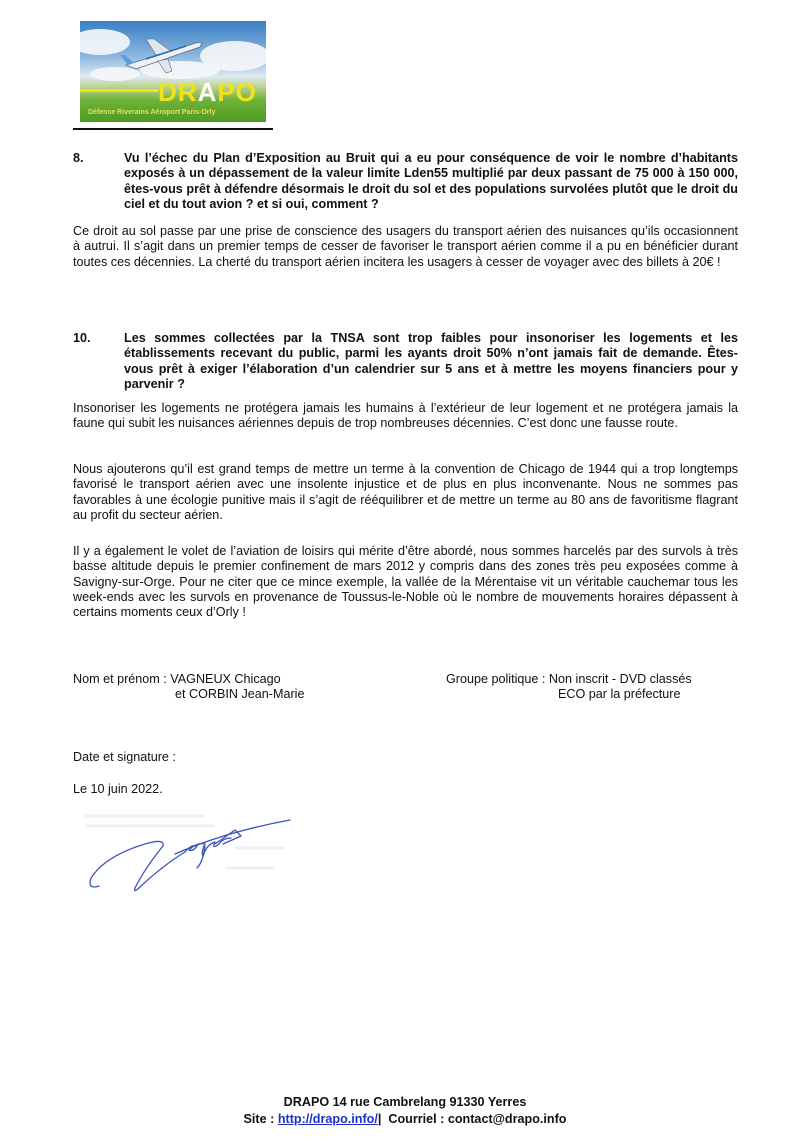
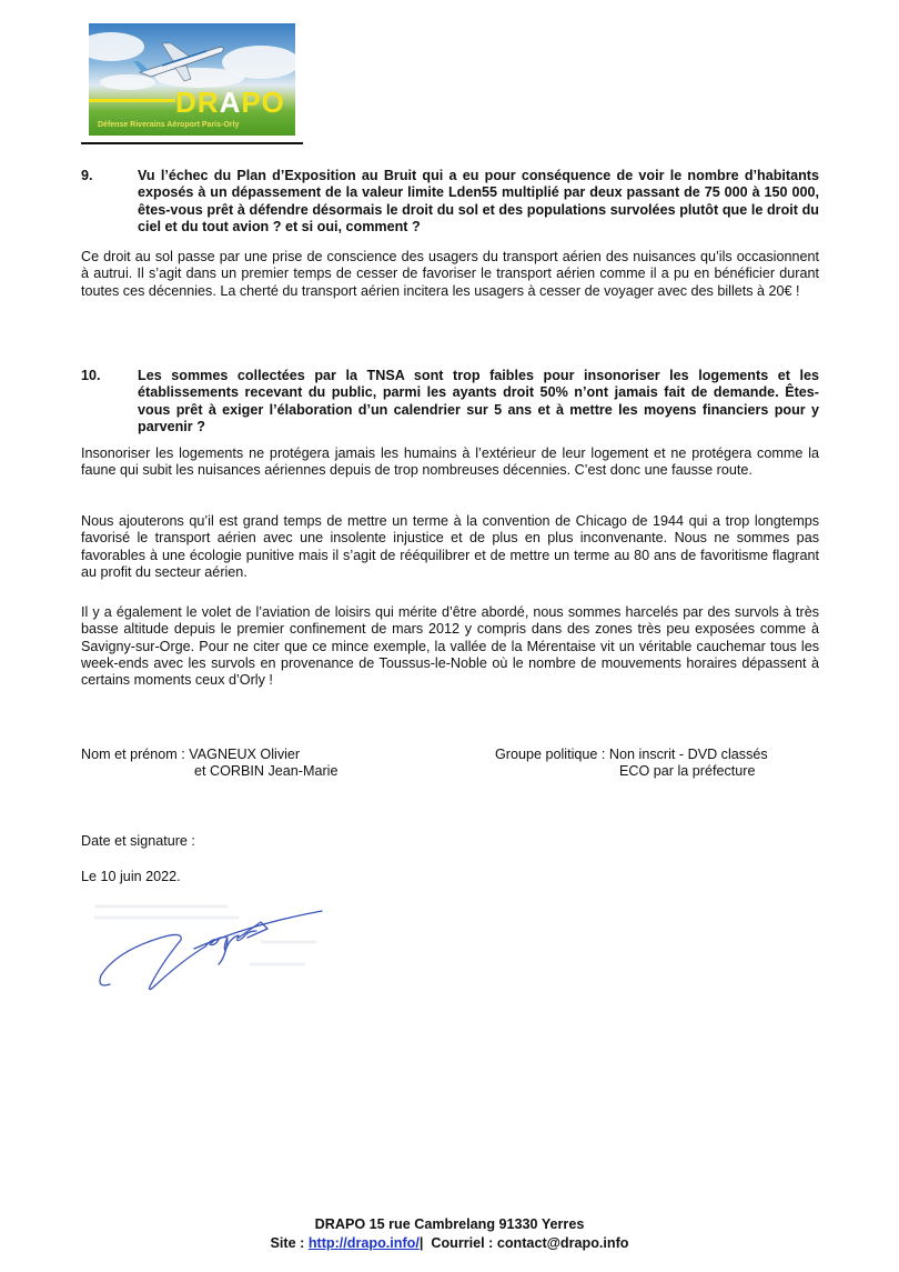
  DRAPO
- 8.
+ 9.
  Vu l’échec du Plan d’Exposition au Bruit qui a eu pour conséquence de voir le nombre d’habitants exposés à un dépassement de la valeur limite Lden55 multiplié par deux passant de 75 000 à 150 000, êtes-vous prêt à défendre désormais le droit du sol et des populations survolées plutôt que le droit du ciel et du tout avion ? et si oui, comment ?
  Ce droit au sol passe par une prise de conscience des usagers du transport aérien des nuisances qu’ils occasionnent à autrui. Il s’agit dans un premier temps de cesser de favoriser le transport aérien comme il a pu en bénéficier durant toutes ces décennies. La cherté du transport aérien incitera les usagers à cesser de voyager avec des billets à 20€ !
  10.
  Les sommes collectées par la TNSA sont trop faibles pour insonoriser les logements et les établissements recevant du public, parmi les ayants droit 50% n’ont jamais fait de demande. Êtes-vous prêt à exiger l’élaboration d’un calendrier sur 5 ans et à mettre les moyens financiers pour y parvenir ?
- Insonoriser les logements ne protégera jamais les humains à l’extérieur de leur logement et ne protégera jamais la faune qui subit les nuisances aériennes depuis de trop nombreuses décennies. C’est donc une fausse route.
+ Insonoriser les logements ne protégera jamais les humains à l’extérieur de leur logement et ne protégera comme la faune qui subit les nuisances aériennes depuis de trop nombreuses décennies. C’est donc une fausse route.
  Nous ajouterons qu’il est grand temps de mettre un terme à la convention de Chicago de 1944 qui a trop longtemps favorisé le transport aérien avec une insolente injustice et de plus en plus inconvenante. Nous ne sommes pas favorables à une écologie punitive mais il s’agit de rééquilibrer et de mettre un terme au 80 ans de favoritisme flagrant au profit du secteur aérien.
  Il y a également le volet de l’aviation de loisirs qui mérite d’être abordé, nous sommes harcelés par des survols à très basse altitude depuis le premier confinement de mars 2012 y compris dans des zones très peu exposées comme à Savigny-sur-Orge. Pour ne citer que ce mince exemple, la vallée de la Mérentaise vit un véritable cauchemar tous les week-ends avec les survols en provenance de Toussus-le-Noble où le nombre de mouvements horaires dépassent à certains moments ceux d’Orly !
- Nom et prénom : VAGNEUX Chicago
+ Nom et prénom : VAGNEUX Olivier
  et CORBIN Jean-Marie
  Groupe politique : Non inscrit - DVD classés
  ECO par la préfecture
  Date et signature :
  Le 10 juin 2022.
- DRAPO 14 rue Cambrelang 91330 Yerres
+ DRAPO 15 rue Cambrelang 91330 Yerres
  Site : http://drapo.info/| Courriel : contact@drapo.info
